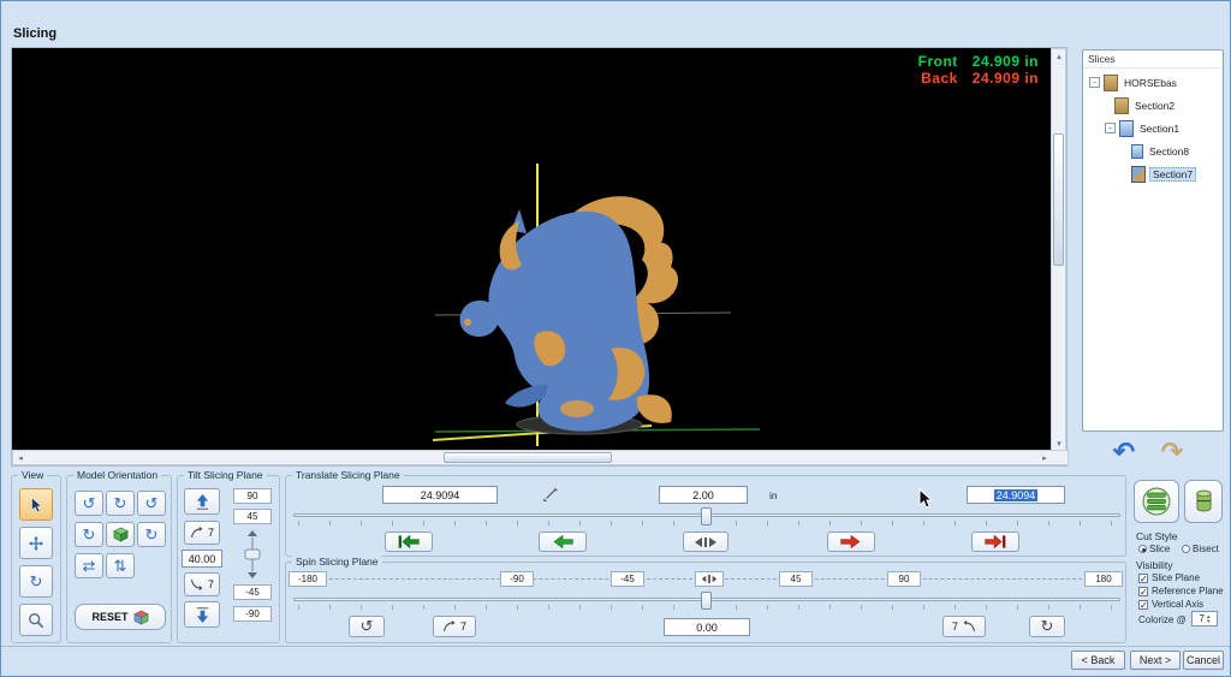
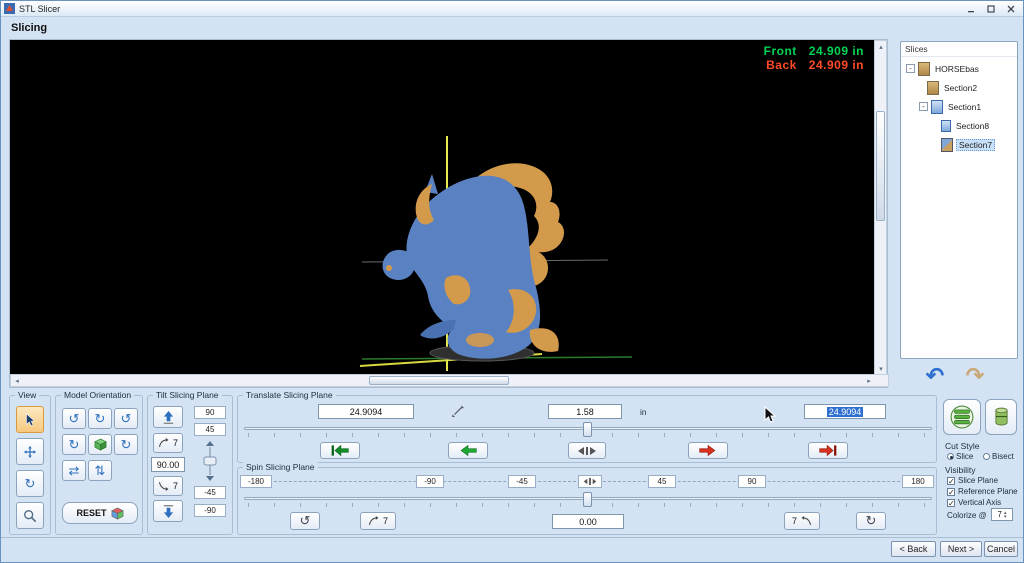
+ STL Slicer
  Slicing
  Front
  24.909 in
  Back
  24.909 in
  Slices
  -
  HORSEbas
  Section2
  -
  Section1
  Section8
  Section7
  ↶
  ↷
  View
  ↻
  Model Orientation
  ↺
  ↻
  ↺
  ↻
  ↻
  ⇄
  ⇅
  RESET
  Tilt Slicing Plane
  7
- 40.00
+ 90.00
  7
  90
  45
  -45
  -90
  Translate Slicing Plane
  24.9094
- 2.00
+ 1.58
  in
  24.9094
  Spin Slicing Plane
  -180
  -90
  -45
  45
  90
  180
  ↺
  7
  0.00
  7
  ↻
  Cut Style
  Slice
  Bisect
  Visibility
  ✓ Slice Plane
  ✓ Reference Plane
  ✓ Vertical Axis
  Colorize @
  7
  < Back
  Next >
  Cancel
